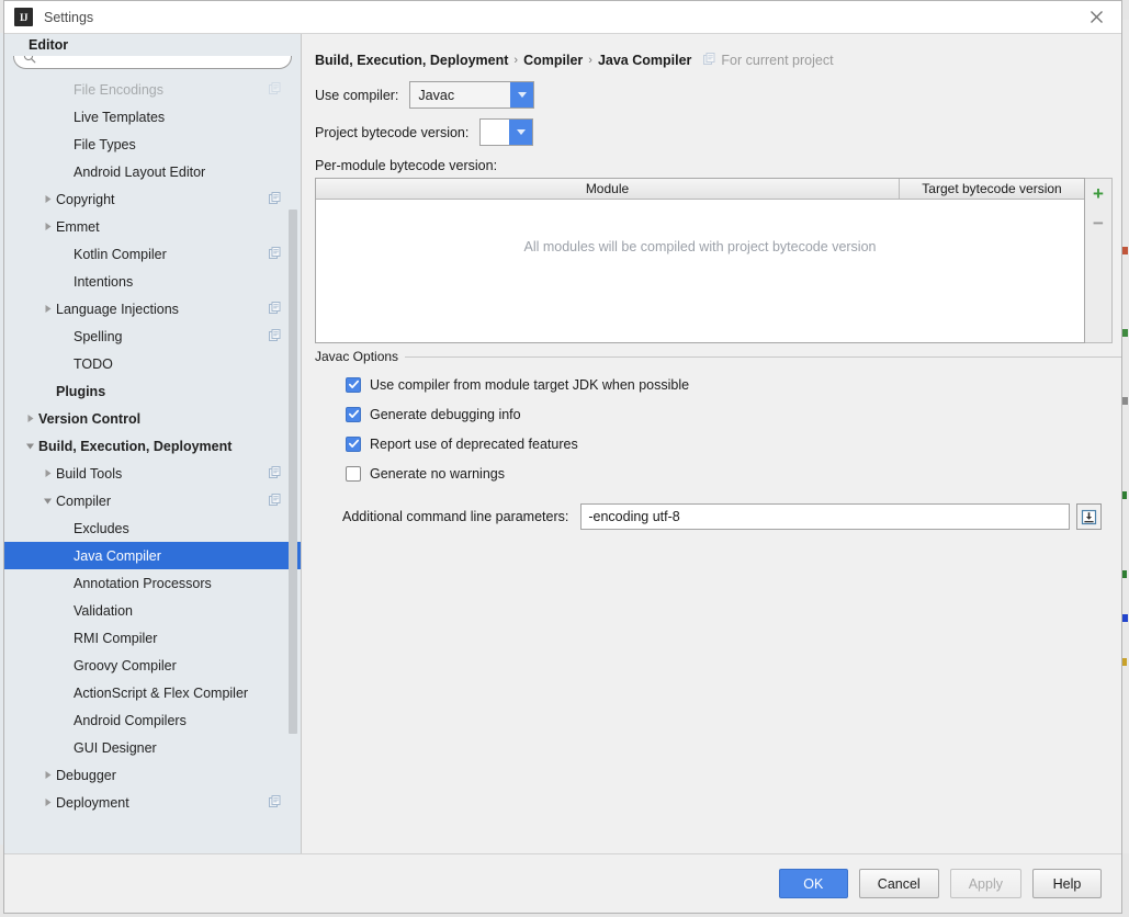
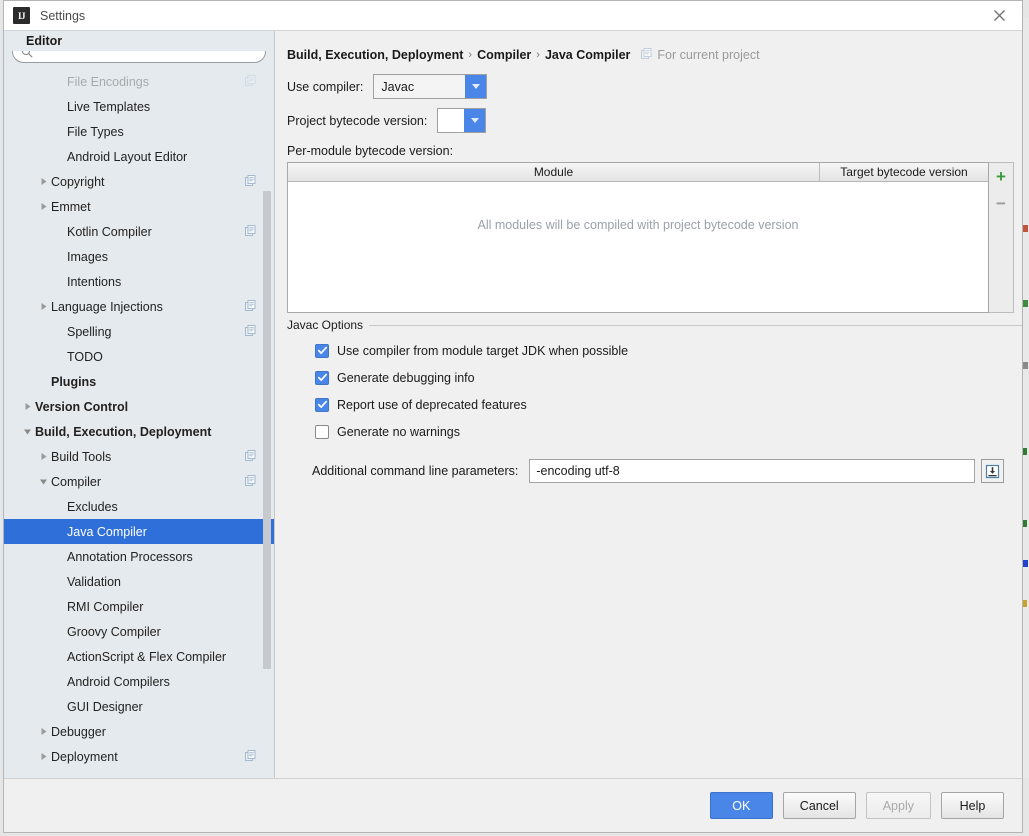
  IJ
  Settings
  File Encodings
  Live Templates
  File Types
  Android Layout Editor
  Copyright
  Emmet
  Kotlin Compiler
+ Images
  Intentions
  Language Injections
  Spelling
  TODO
  Plugins
  Version Control
  Build, Execution, Deployment
  Build Tools
  Compiler
  Excludes
  Java Compiler
  Annotation Processors
  Validation
  RMI Compiler
  Groovy Compiler
  ActionScript & Flex Compiler
  Android Compilers
  GUI Designer
  Debugger
  Deployment
  Editor
  Build, Execution, Deployment
  ›
  Compiler
  ›
  Java Compiler
  For current project
  Use compiler:
  Javac
  Project bytecode version:
  Per-module bytecode version:
  Module
  Target bytecode version
  All modules will be compiled with project bytecode version
  +
  −
  Javac Options
  Use compiler from module target JDK when possible
  Generate debugging info
  Report use of deprecated features
  Generate no warnings
  Additional command line parameters:
  -encoding utf-8
  OK
  Cancel
  Apply
  Help
